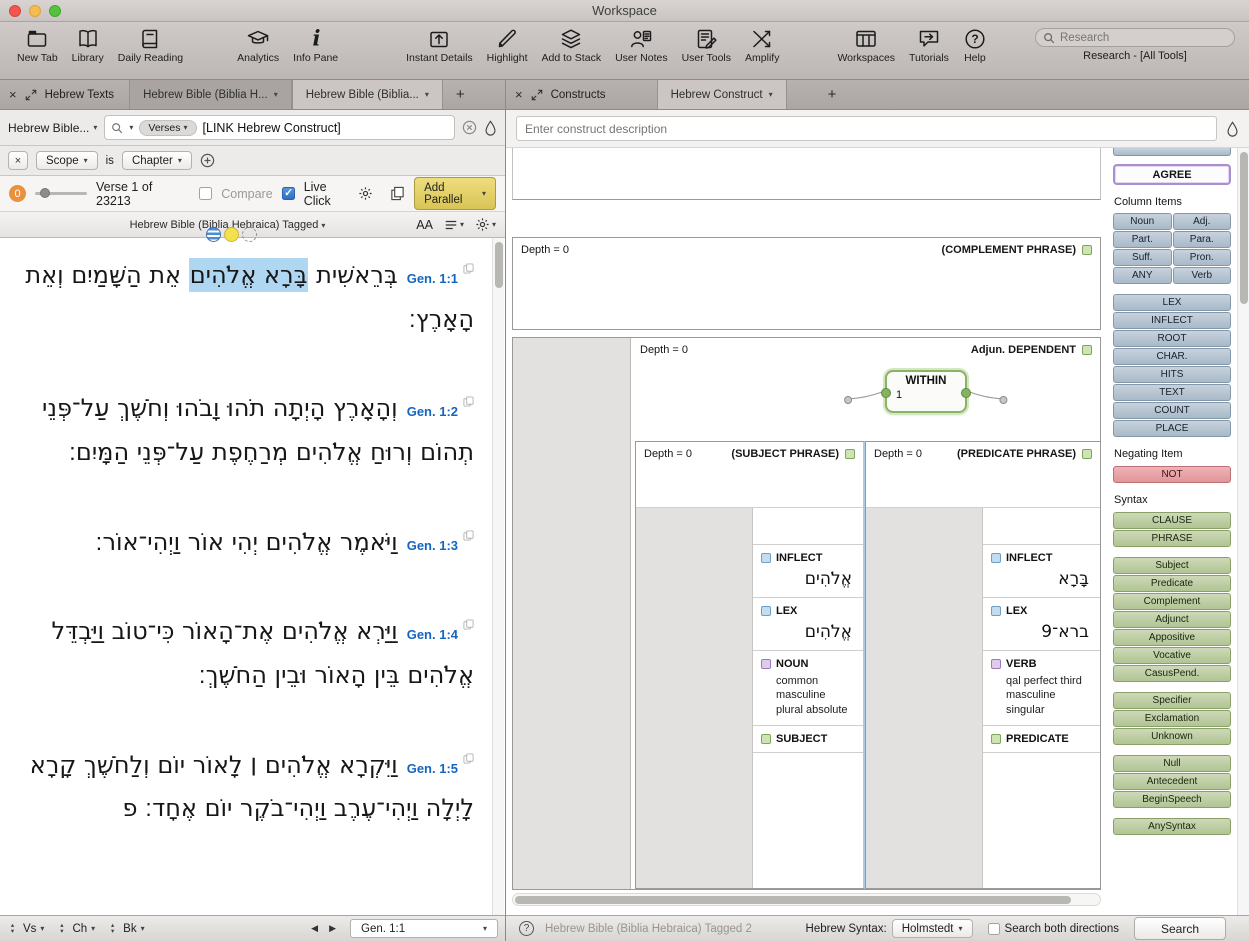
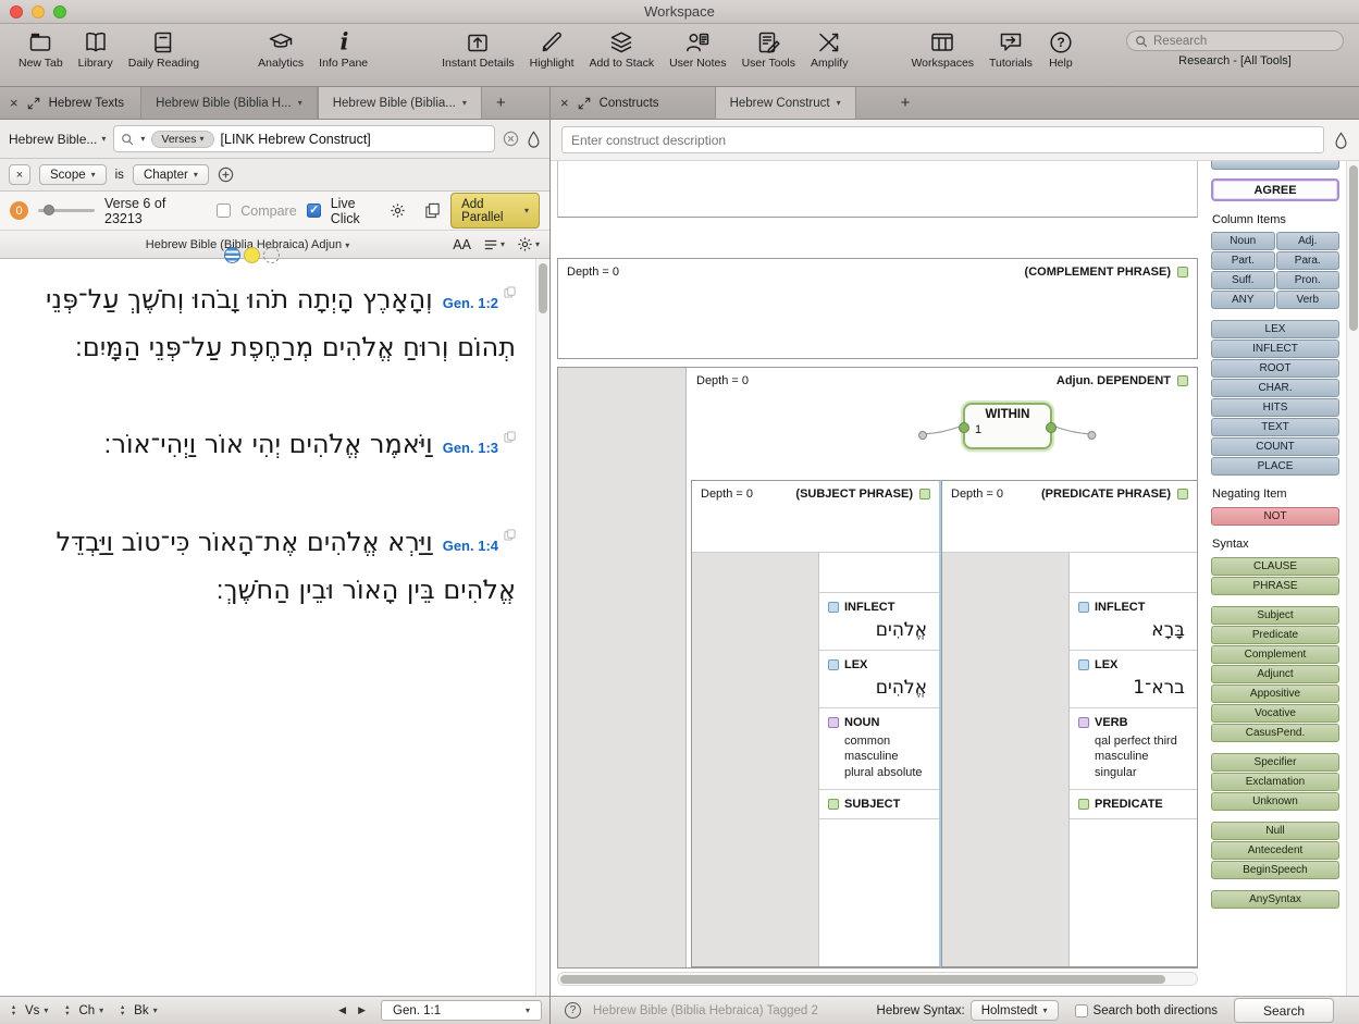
  Workspace
  New Tab
  Library
  Daily Reading
  Analytics
  i
  Info Pane
  Instant Details
  Highlight
  Add to Stack
  User Notes
  User Tools
  Amplify
  Workspaces
  Tutorials
  ?
  Help
  Research
  Research - [All Tools]
  ×
  Hebrew Texts
  Hebrew Bible (Biblia H...
  ▾
  Hebrew Bible (Biblia...
  ▾
  +
  Hebrew Bible...
  ▾
  ▾
  Verses
  ▾
  [LINK Hebrew Construct]
  ×
  Scope
  ▾
  is
  Chapter
  ▾
  0
- Verse 1 of 23213
+ Verse 6 of 23213
  Compare
  Live Click
  Add Parallel
  ▾
- Hebrew Bible (Biblia Hebraica) Tagged ▾
+ Hebrew Bible (Biblia Hebraica) Adjun ▾
  AA
  ▾
  ▾
- Gen. 1:1בְּרֵאשִׁית בָּרָא אֱלֹהִים אֵת הַשָּׁמַיִם וְאֵת הָאָרֶץ׃
  Gen. 1:2וְהָאָרֶץ הָיְתָה תֹהוּ וָבֹהוּ וְחֹשֶׁךְ עַל־פְּנֵי תְהוֹם וְרוּחַ אֱלֹהִים מְרַחֶפֶת עַל־פְּנֵי הַמָּיִם׃
  Gen. 1:3וַיֹּאמֶר אֱלֹהִים יְהִי אוֹר וַיְהִי־אוֹר׃
  Gen. 1:4וַיַּרְא אֱלֹהִים אֶת־הָאוֹר כִּי־טוֹב וַיַּבְדֵּל אֱלֹהִים בֵּין הָאוֹר וּבֵין הַחֹשֶׁךְ׃
- Gen. 1:5וַיִּקְרָא אֱלֹהִים ׀ לָאוֹר יוֹם וְלַחֹשֶׁךְ קָרָא לָיְלָה וַיְהִי־עֶרֶב וַיְהִי־בֹקֶר יוֹם אֶחָד׃ פ
  Vs
  ▾
  Ch
  ▾
  Bk
  ▾
  ◀
  ▶
  Gen. 1:1
  ▾
  ×
  Constructs
  Hebrew Construct
  ▾
  +
  Enter construct description
  Depth = 0
  (COMPLEMENT PHRASE)
  Depth = 0
  Adjun. DEPENDENT
  WITHIN
  1
  Depth = 0
  (SUBJECT PHRASE)
  INFLECT
  אֱלֹהִים
  LEX
  אֱלֹהִים
  NOUN
  common masculine plural absolute
  SUBJECT
  Depth = 0
  (PREDICATE PHRASE)
  INFLECT
  בָּרָא
  LEX
- ברא־9
+ ברא־1
  VERB
  qal perfect third masculine singular
  PREDICATE
  AGREE
  Column Items
  Noun
  Adj.
  Part.
  Para.
  Suff.
  Pron.
  ANY
  Verb
  LEX
  INFLECT
  ROOT
  CHAR.
  HITS
  TEXT
  COUNT
  PLACE
  Negating Item
  NOT
  Syntax
  CLAUSE
  PHRASE
  Subject
  Predicate
  Complement
  Adjunct
  Appositive
  Vocative
  CasusPend.
  Specifier
  Exclamation
  Unknown
  Null
  Antecedent
  BeginSpeech
  AnySyntax
  ?
  Hebrew Bible (Biblia Hebraica) Tagged 2
  Hebrew Syntax:
  Holmstedt
  ▾
  Search both directions
  Search
